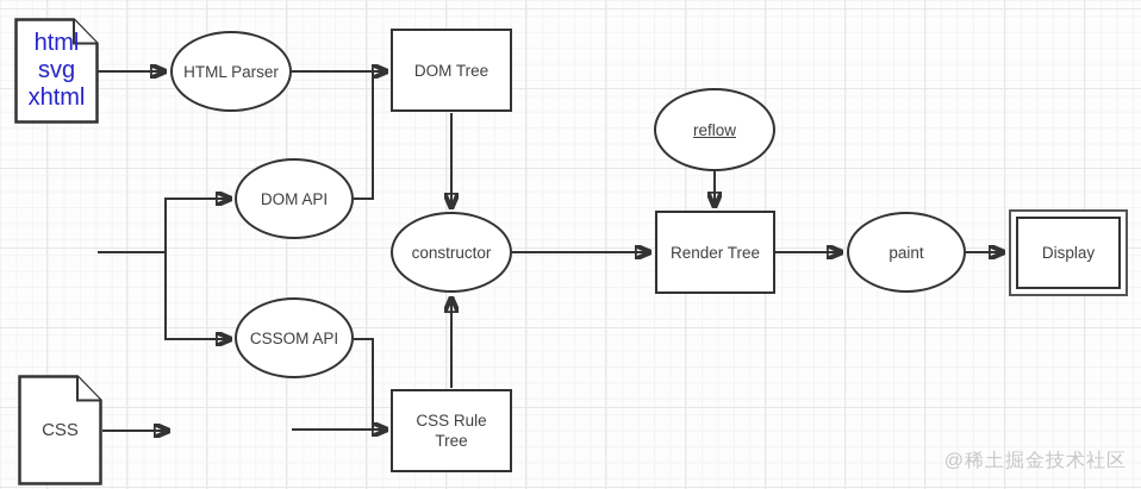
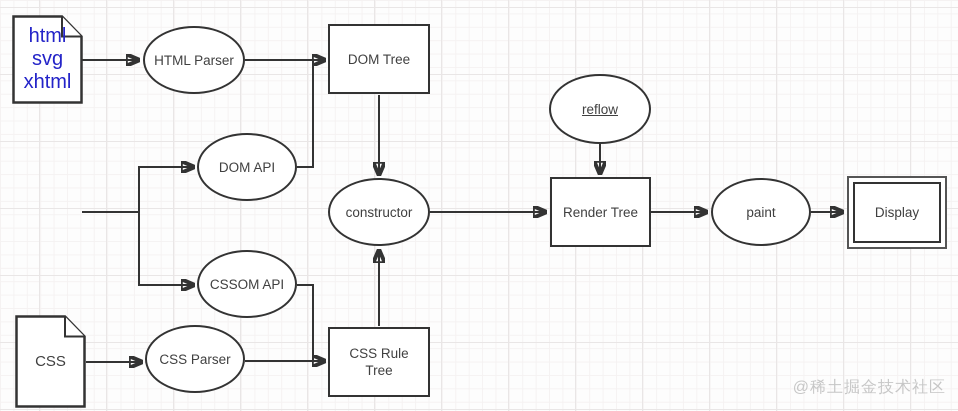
  html
  svg
  xhtml
  CSS
  HTML Parser
  DOM Tree
  DOM API
  constructor
  CSSOM API
+ CSS Parser
  CSS Rule
  Tree
  reflow
  Render Tree
  paint
  Display
  @稀土掘金技术社区
